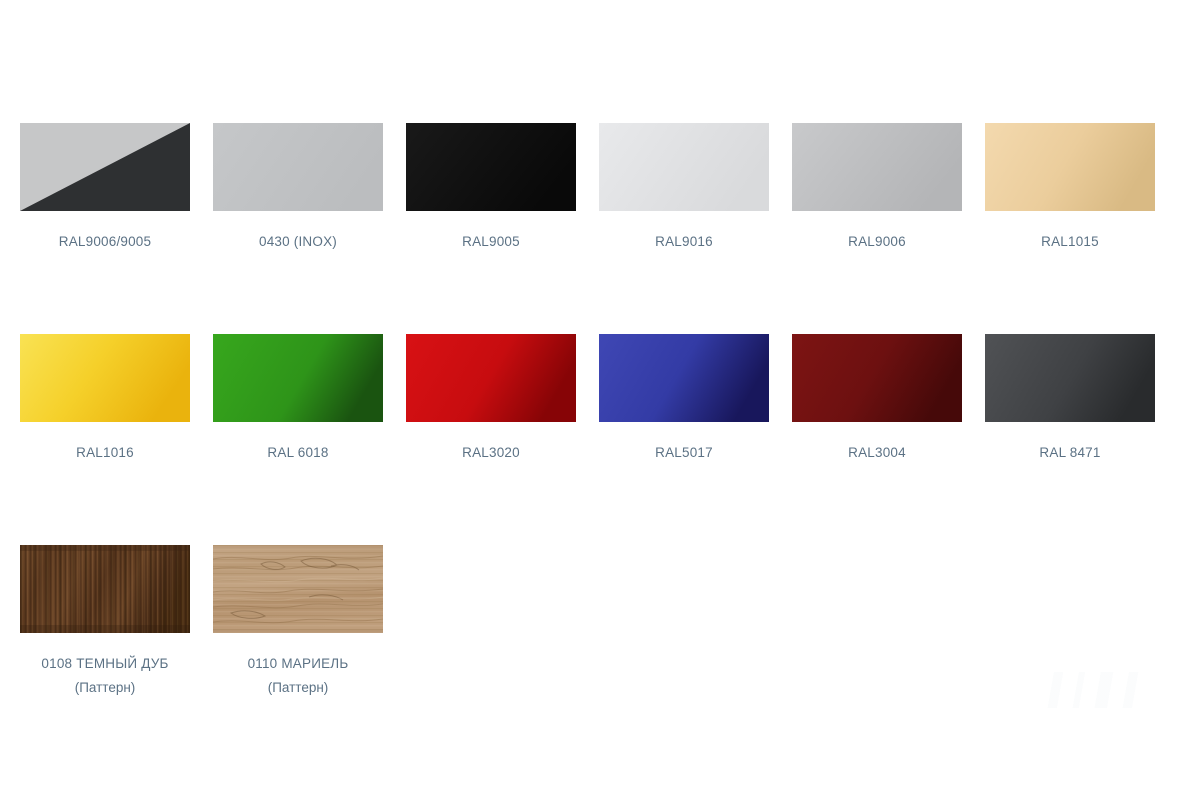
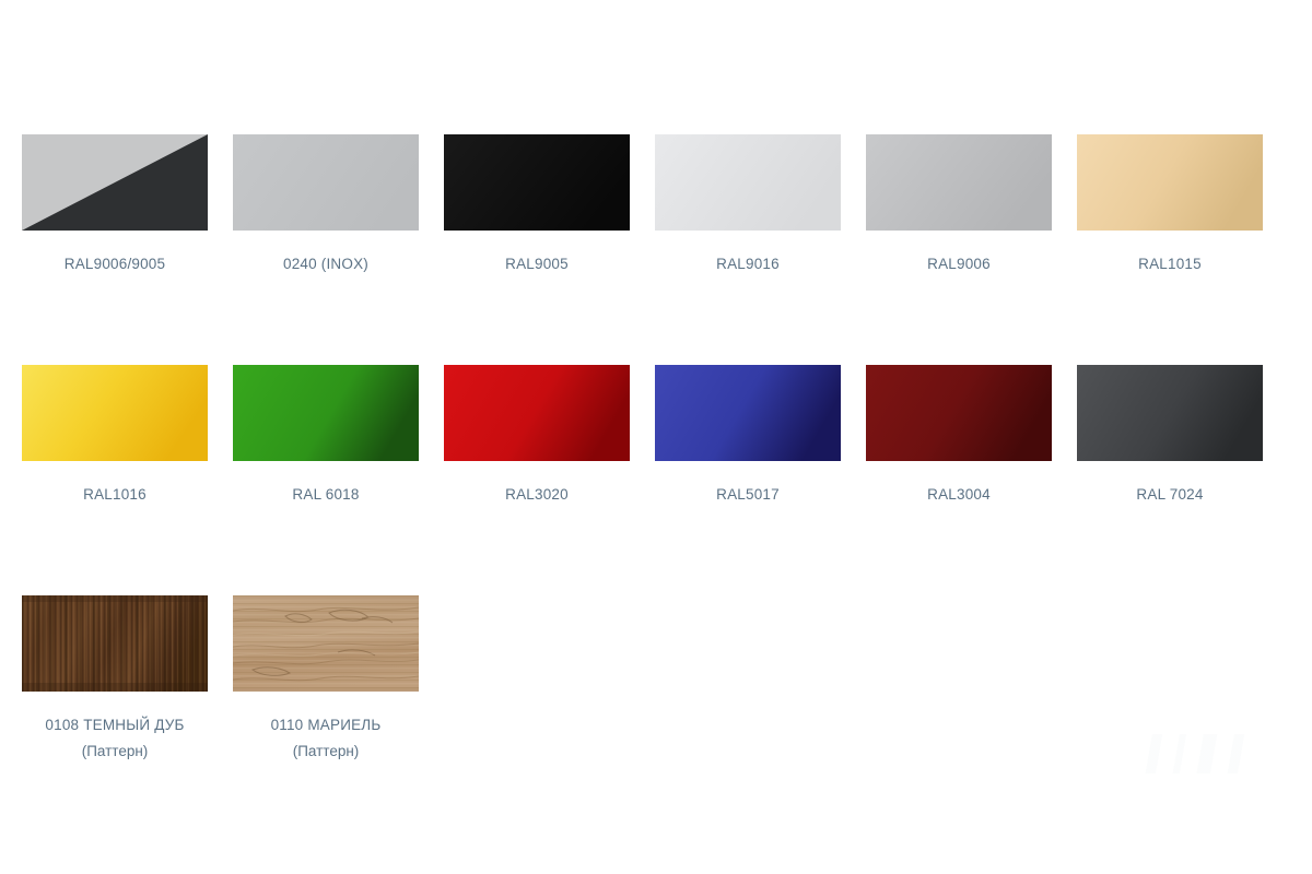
  RAL9006/9005
- 0430 (INOX)
+ 0240 (INOX)
  RAL9005
  RAL9016
  RAL9006
  RAL1015
  RAL1016
  RAL 6018
  RAL3020
  RAL5017
  RAL3004
- RAL 8471
+ RAL 7024
  0108 ТЕМНЫЙ ДУБ
  (Паттерн)
  0110 МАРИЕЛЬ
  (Паттерн)
